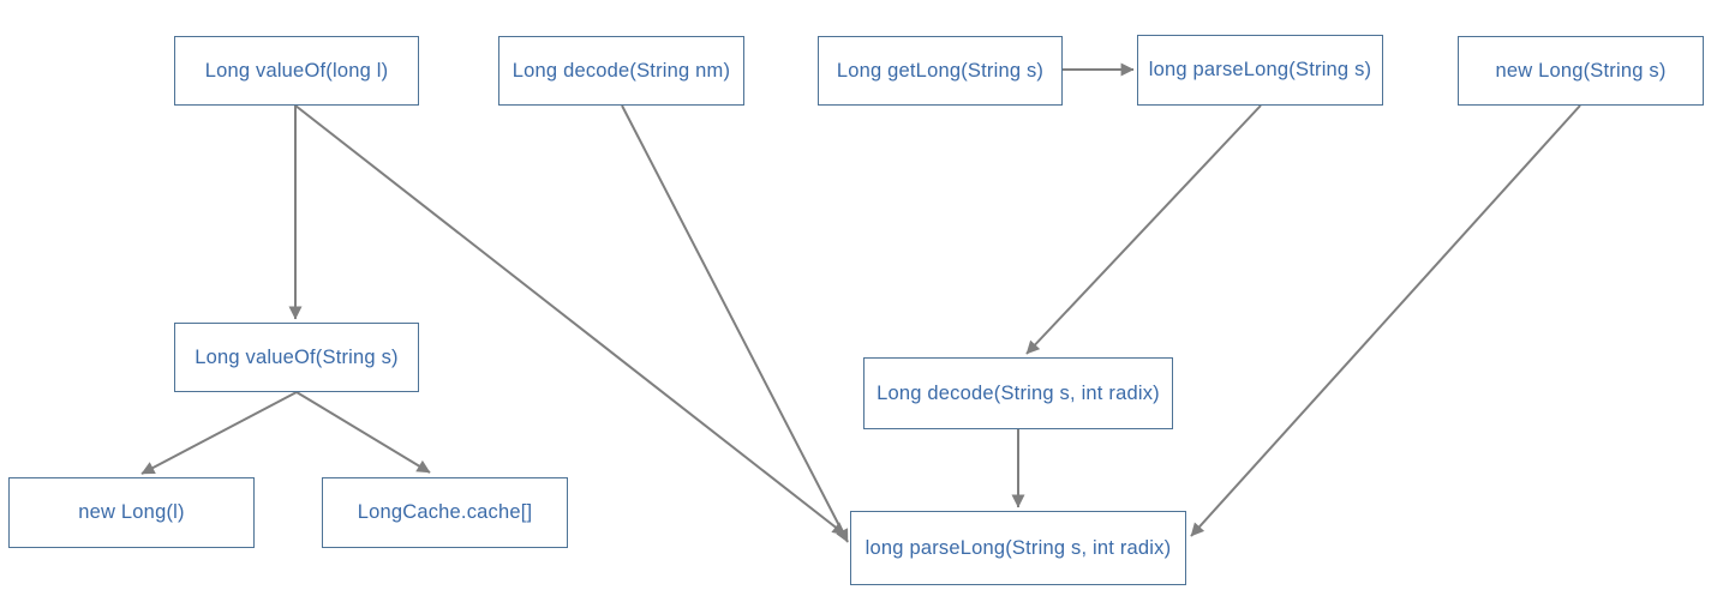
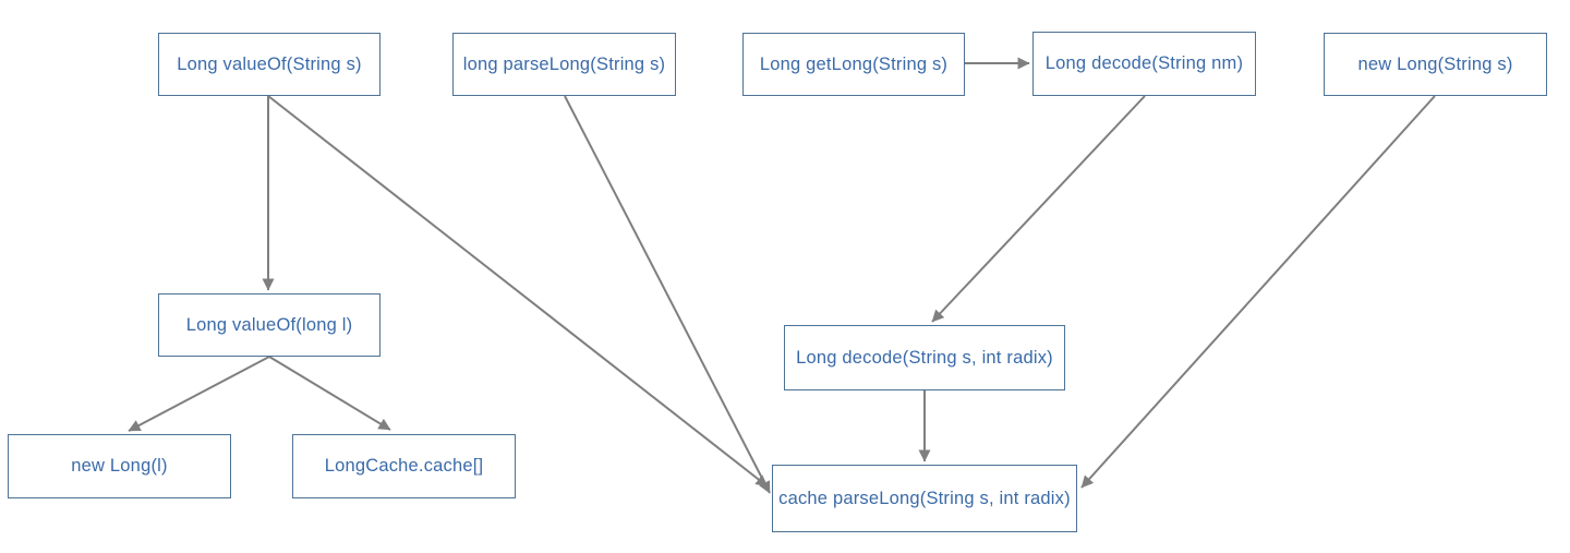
- Long valueOf(long l)
+ Long valueOf(String s)
- Long decode(String nm)
+ long parseLong(String s)
  Long getLong(String s)
- long parseLong(String s)
+ Long decode(String nm)
  new Long(String s)
- Long valueOf(String s)
+ Long valueOf(long l)
  Long decode(String s, int radix)
  new Long(l)
  LongCache.cache[]
- long parseLong(String s, int radix)
+ cache parseLong(String s, int radix)
